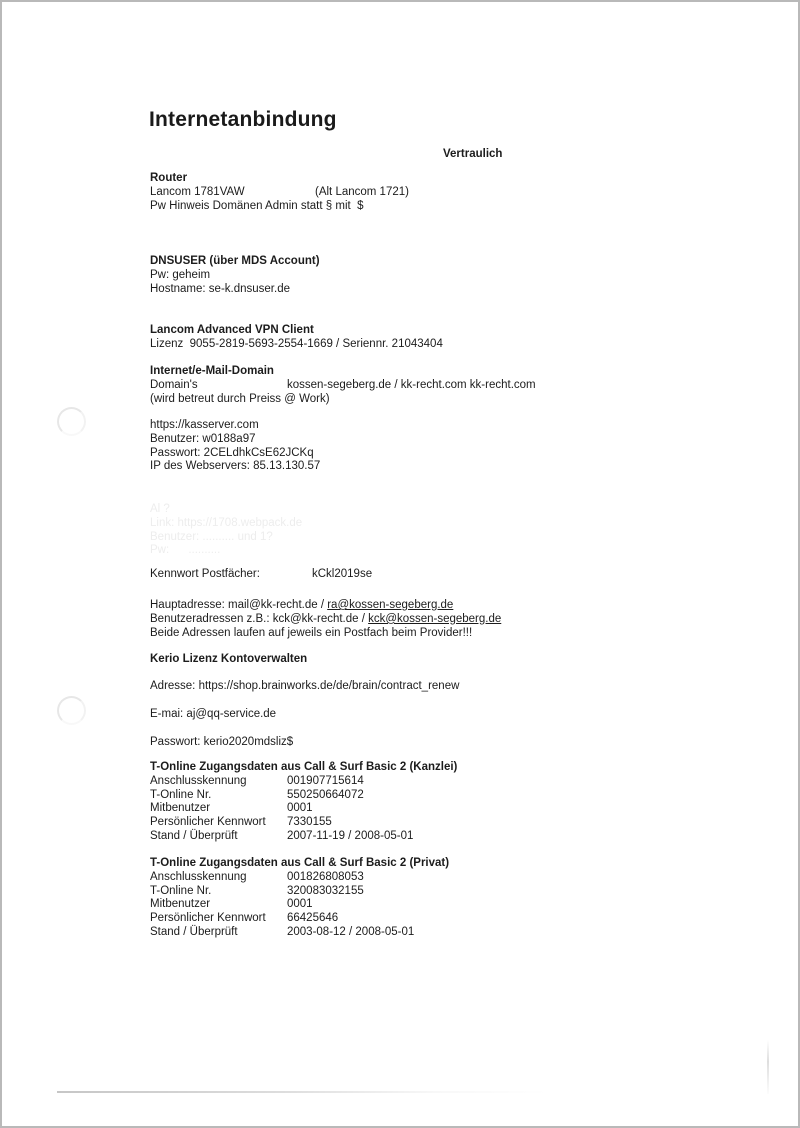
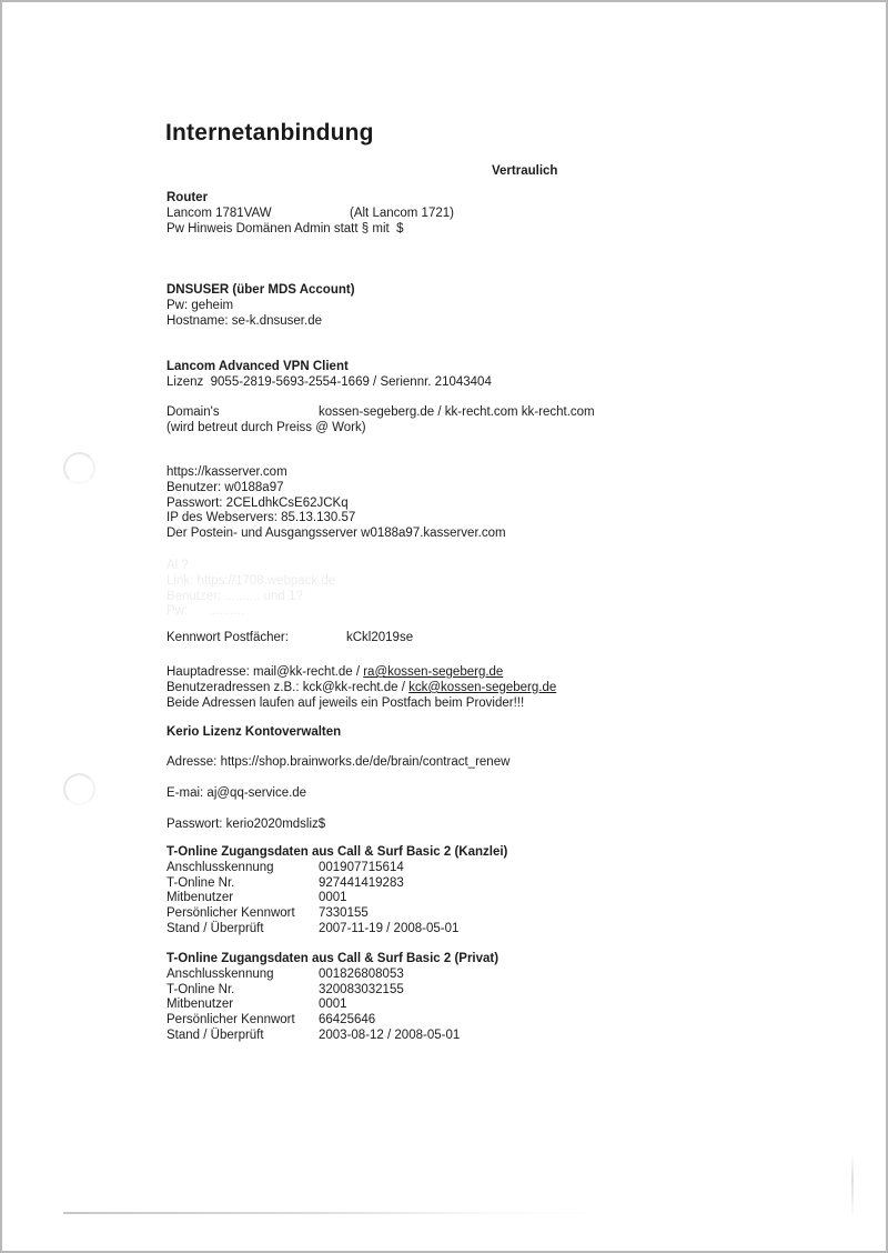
  Internetanbindung
  Vertraulich
  Router
  Lancom 1781VAW (Alt Lancom 1721)
  Pw Hinweis Domänen Admin statt § mit $
  DNSUSER (über MDS Account)
  Pw: geheim
  Hostname: se-k.dnsuser.de
  Lancom Advanced VPN Client
  Lizenz 9055-2819-5693-2554-1669 / Seriennr. 21043404
- Internet/e-Mail-Domain
  Domain's
  kossen-segeberg.de / kk-recht.com kk-recht.com
  (wird betreut durch Preiss @ Work)
  https://kasserver.com
  Benutzer: w0188a97
  Passwort: 2CELdhkCsE62JCKq
  IP des Webservers: 85.13.130.57
+ Der Postein- und Ausgangsserver w0188a97.kasserver.com
  Kennwort Postfächer:
  kCkl2019se
  Hauptadresse: mail@kk-recht.de / ra@kossen-segeberg.de
  Benutzeradressen z.B.: kck@kk-recht.de / kck@kossen-segeberg.de
  Beide Adressen laufen auf jeweils ein Postfach beim Provider!!!
  Kerio Lizenz Kontoverwalten
  Adresse: https://shop.brainworks.de/de/brain/contract_renew
  E-mai: aj@qq-service.de
  Passwort: kerio2020mdsliz$
  T-Online Zugangsdaten aus Call & Surf Basic 2 (Kanzlei)
  Anschlusskennung
  001907715614
  T-Online Nr.
- 550250664072
+ 927441419283
  Mitbenutzer
  0001
  Persönlicher Kennwort
  7330155
  Stand / Überprüft
  2007-11-19 / 2008-05-01
  T-Online Zugangsdaten aus Call & Surf Basic 2 (Privat)
  Anschlusskennung
  001826808053
  T-Online Nr.
  320083032155
  Mitbenutzer
  0001
  Persönlicher Kennwort
  66425646
  Stand / Überprüft
  2003-08-12 / 2008-05-01
